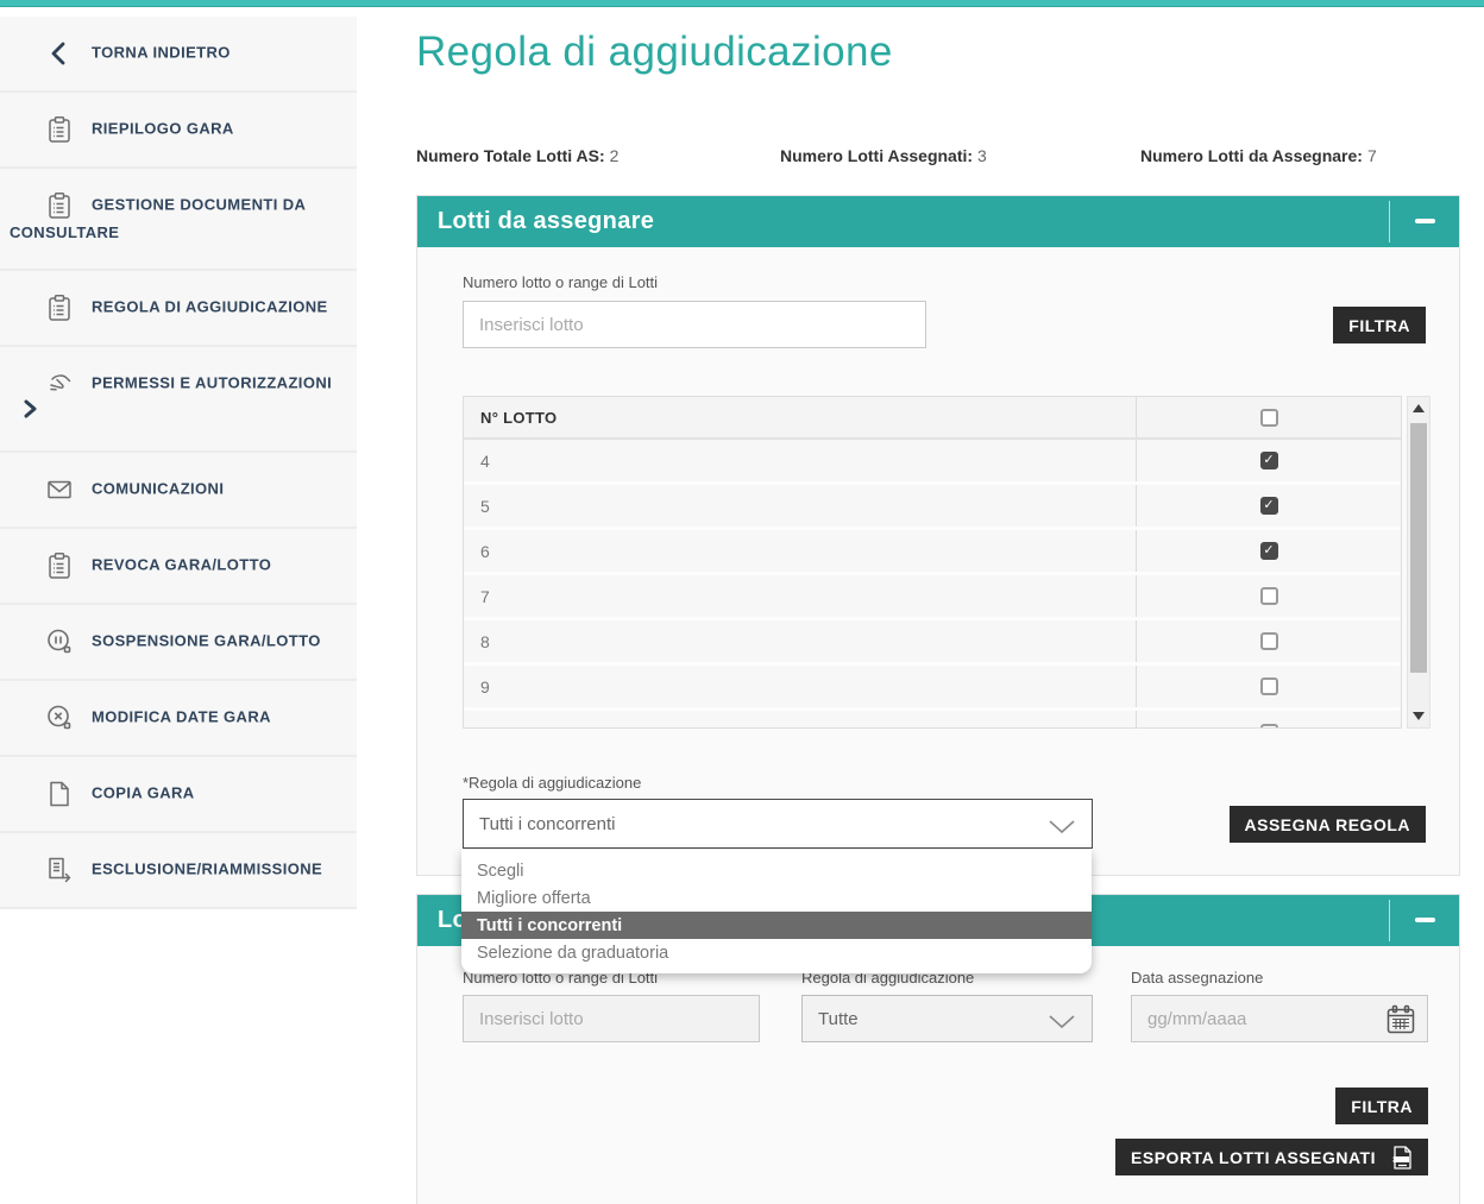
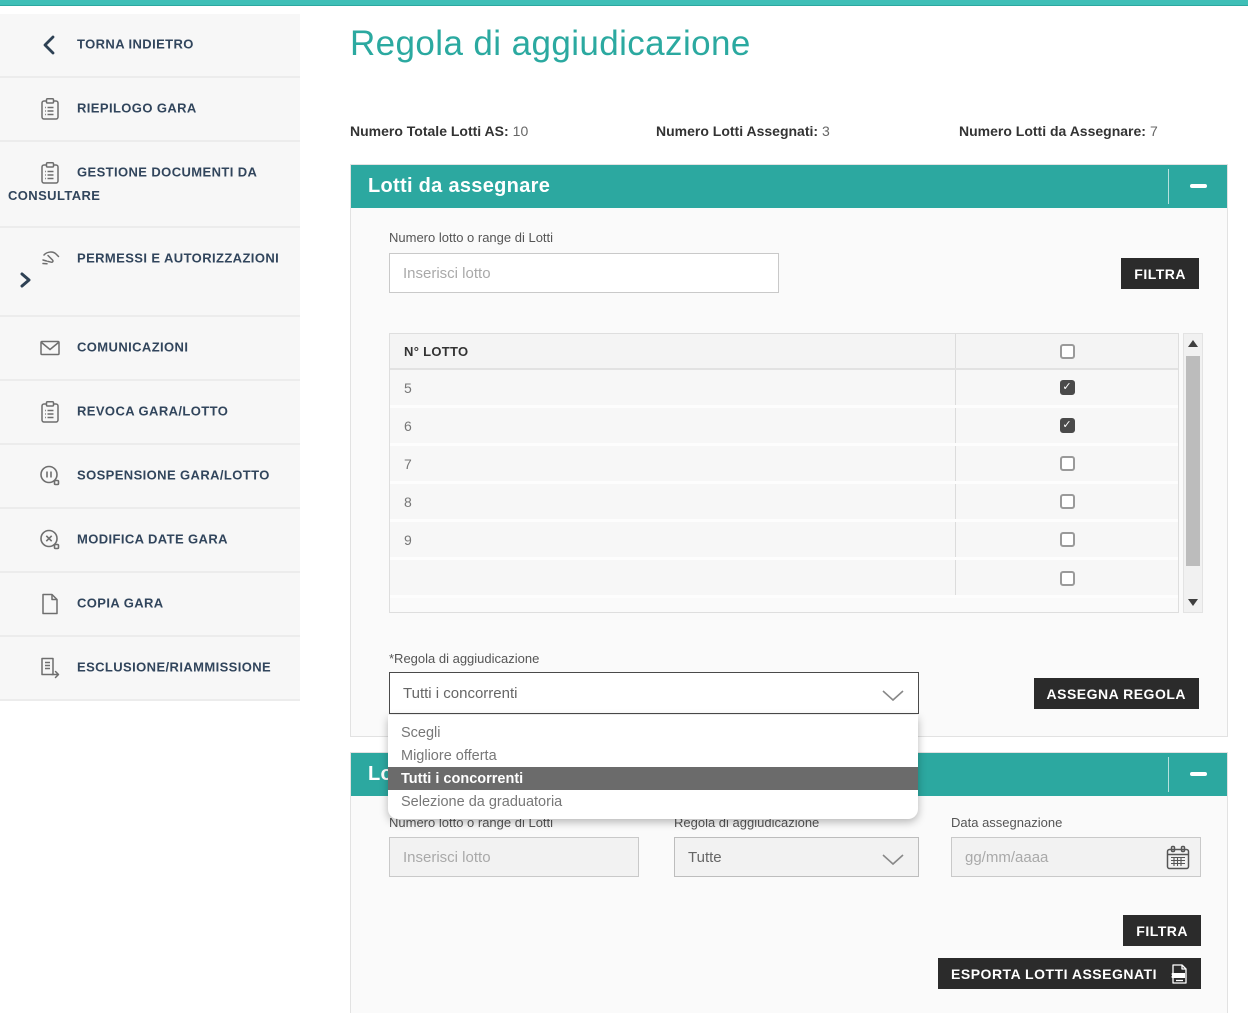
  TORNA INDIETRO
  RIEPILOGO GARA
  GESTIONE DOCUMENTI DA CONSULTARE
- REGOLA DI AGGIUDICAZIONE
  PERMESSI E AUTORIZZAZIONI
  COMUNICAZIONI
  REVOCA GARA/LOTTO
  SOSPENSIONE GARA/LOTTO
  MODIFICA DATE GARA
  COPIA GARA
  ESCLUSIONE/RIAMMISSIONE
  Regola di aggiudicazione
- Numero Totale Lotti AS: 2
+ Numero Totale Lotti AS: 10
  Numero Lotti Assegnati: 3
  Numero Lotti da Assegnare: 7
  Lotti da assegnare
  Numero lotto o range di Lotti
  Inserisci lotto
  FILTRA
  N° LOTTO
- 4
  5
  6
  7
  8
  9
  *Regola di aggiudicazione
  Tutti i concorrenti
  ASSEGNA REGOLA
  Numero lotto o range di Lotti
  Inserisci lotto
  Regola di aggiudicazione
  Tutte
  Data assegnazione
  gg/mm/aaaa
  FILTRA
  ESPORTA LOTTI ASSEGNATI
  Scegli
  Migliore offerta
  Tutti i concorrenti
  Selezione da graduatoria
